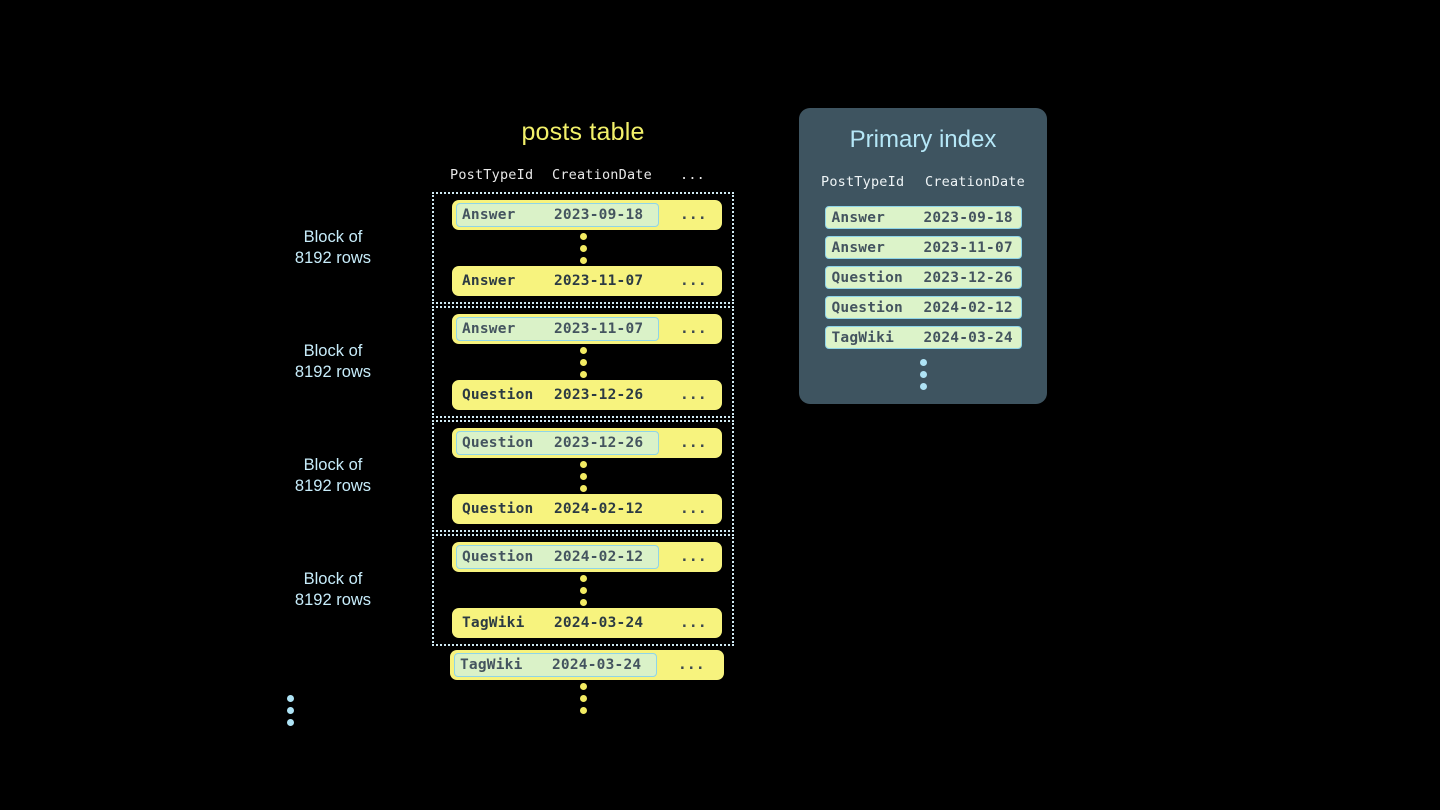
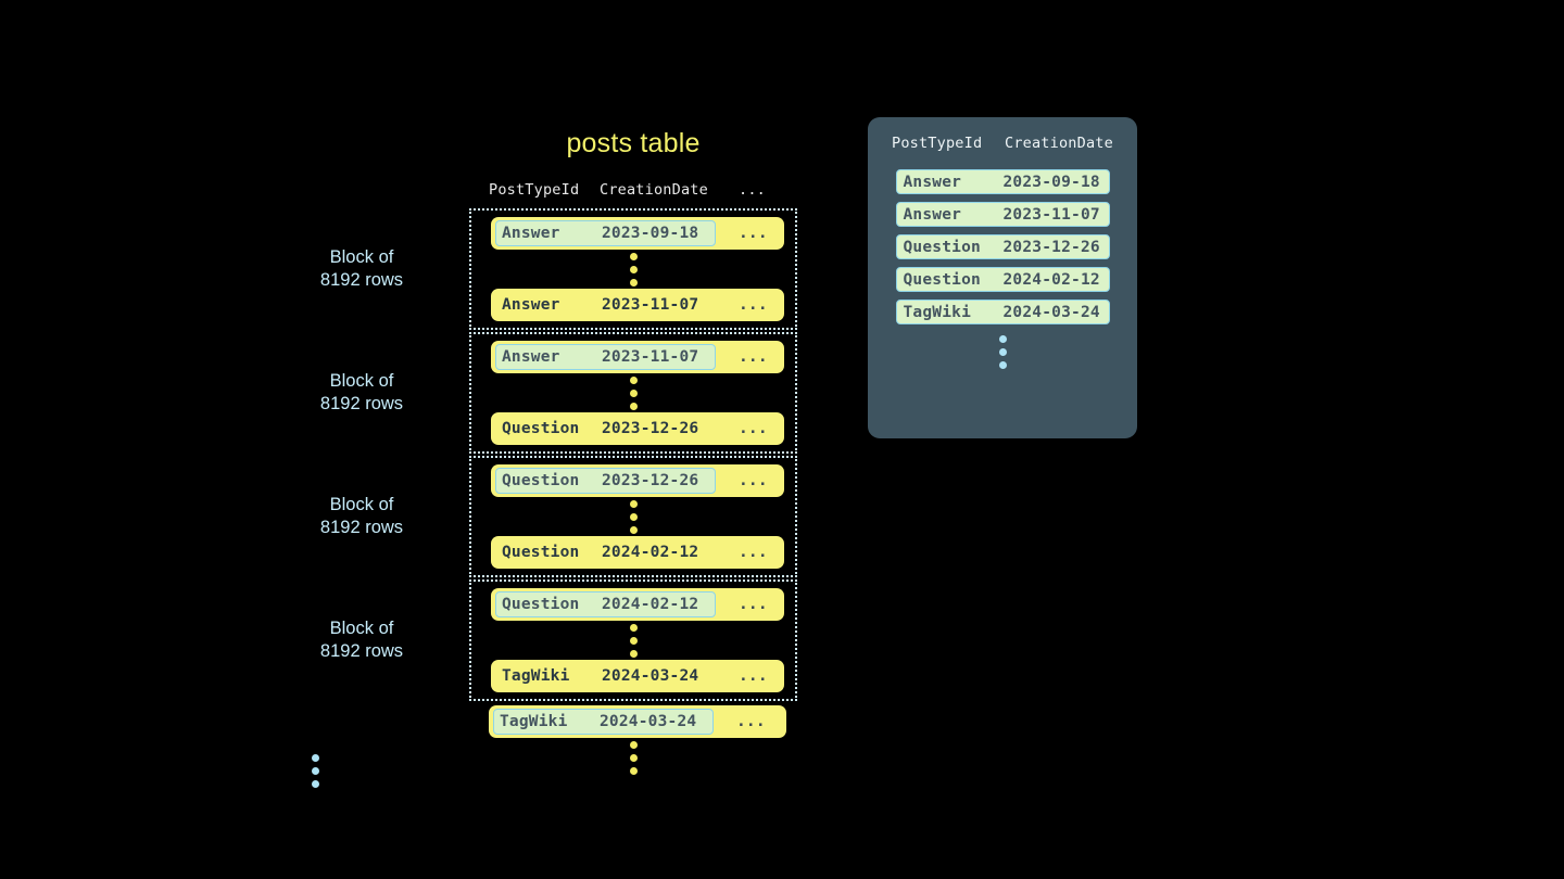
  posts table
  PostTypeId
  CreationDate
  ...
  Block of
  8192 rows
  Answer
  2023-09-18
  ...
  Answer
  2023-11-07
  ...
  Block of
  8192 rows
  Answer
  2023-11-07
  ...
  Question
  2023-12-26
  ...
  Block of
  8192 rows
  Question
  2023-12-26
  ...
  Question
  2024-02-12
  ...
  Block of
  8192 rows
  Question
  2024-02-12
  ...
  TagWiki
  2024-03-24
  ...
  TagWiki
  2024-03-24
  ...
- Primary index
  PostTypeId
  CreationDate
  Answer
  2023-09-18
  Answer
  2023-11-07
  Question
  2023-12-26
  Question
  2024-02-12
  TagWiki
  2024-03-24
